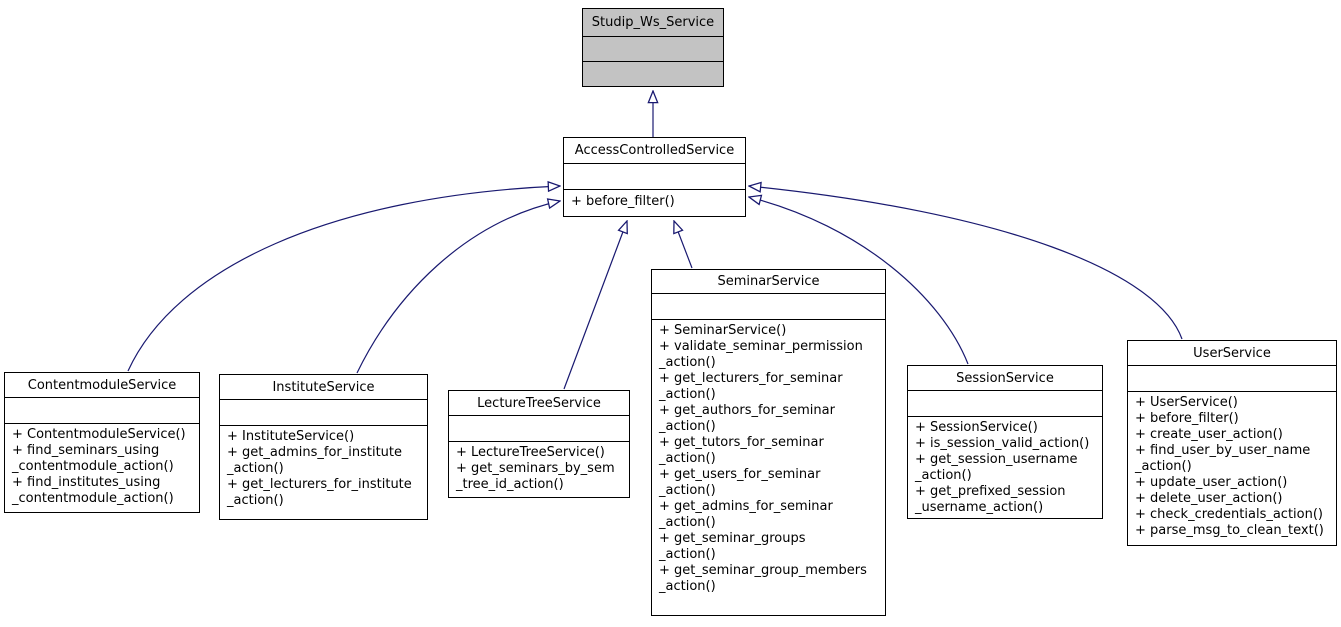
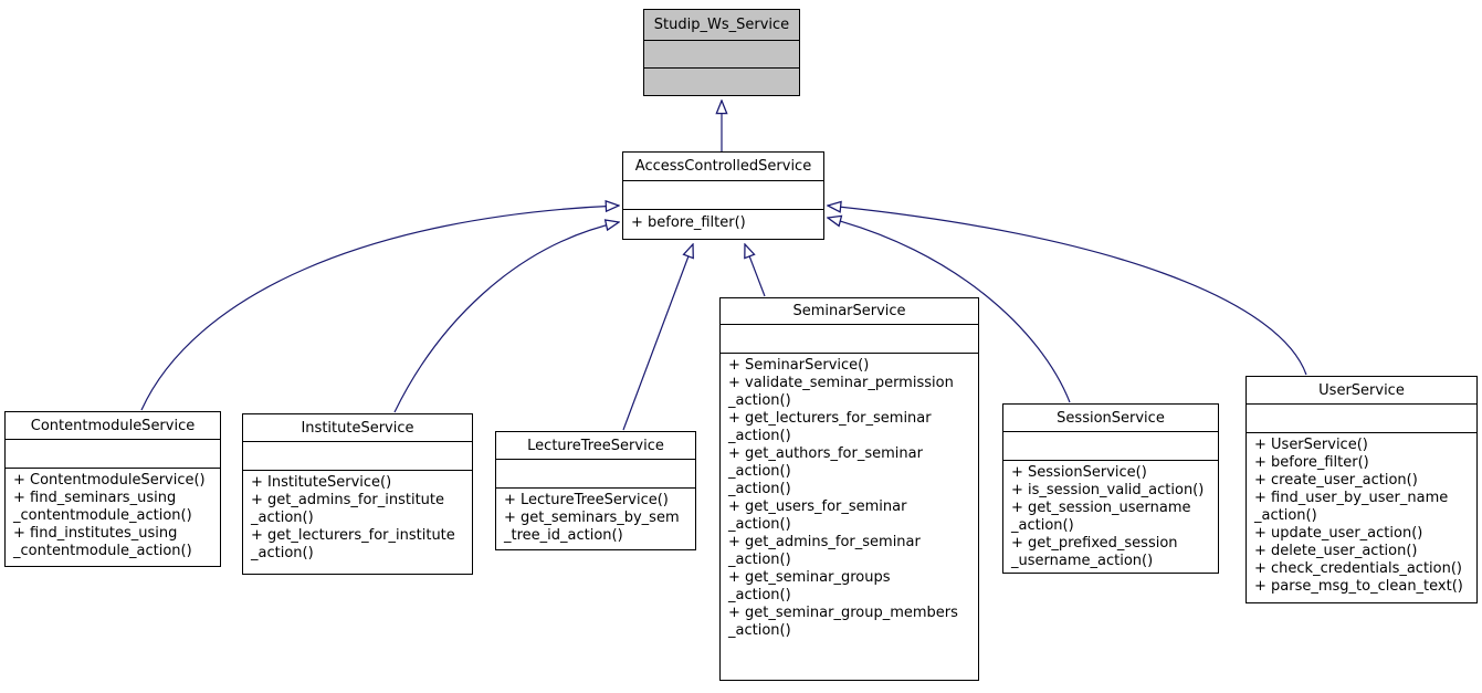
  Studip_Ws_Service
  AccessControlledService
  + before_filter()
  ContentmoduleService
  + ContentmoduleService()
  + find_seminars_using
  _contentmodule_action()
  + find_institutes_using
  _contentmodule_action()
  InstituteService
  + InstituteService()
  + get_admins_for_institute
  _action()
  + get_lecturers_for_institute
  _action()
  LectureTreeService
  + LectureTreeService()
  + get_seminars_by_sem
  _tree_id_action()
  SeminarService
  + SeminarService()
  + validate_seminar_permission
  _action()
  + get_lecturers_for_seminar
  _action()
  + get_authors_for_seminar
  _action()
- + get_tutors_for_seminar
  _action()
  + get_users_for_seminar
  _action()
  + get_admins_for_seminar
  _action()
  + get_seminar_groups
  _action()
  + get_seminar_group_members
  _action()
  SessionService
  + SessionService()
  + is_session_valid_action()
  + get_session_username
  _action()
  + get_prefixed_session
  _username_action()
  UserService
  + UserService()
  + before_filter()
  + create_user_action()
  + find_user_by_user_name
  _action()
  + update_user_action()
  + delete_user_action()
  + check_credentials_action()
  + parse_msg_to_clean_text()
